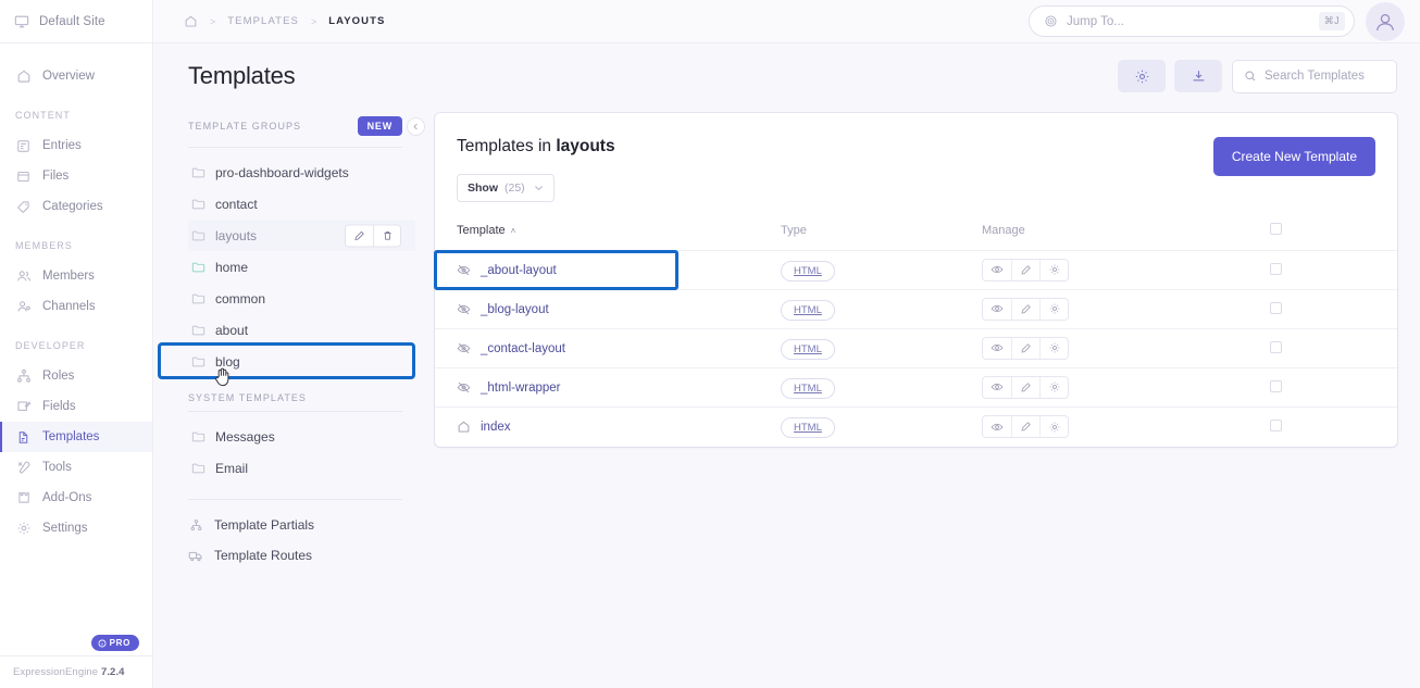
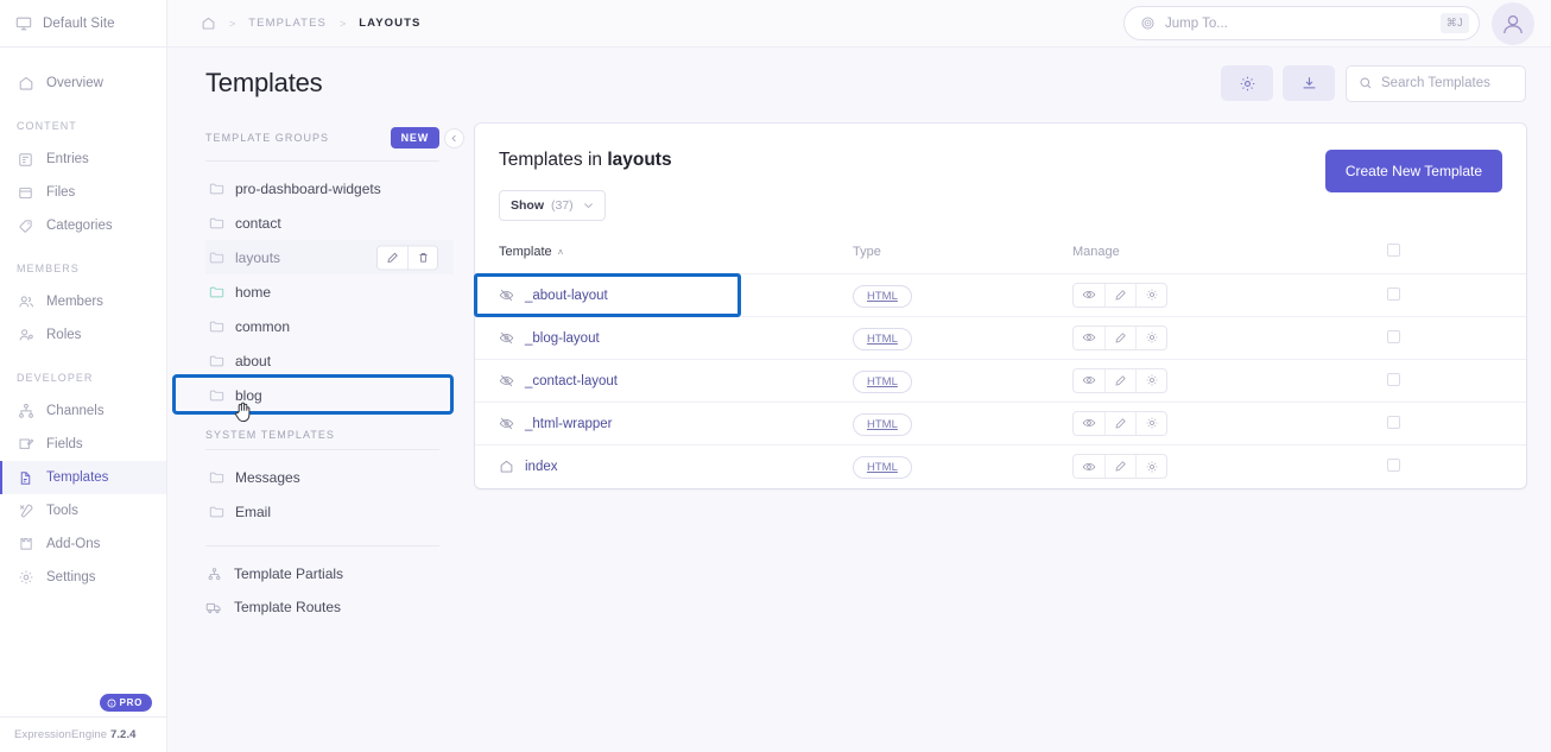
  Default Site
  Overview
  CONTENT
  Entries
  Files
  Categories
  MEMBERS
  Members
- Channels
+ Roles
  DEVELOPER
- Roles
+ Channels
  Fields
  Templates
  Tools
  Add-Ons
  Settings
  PRO
  ExpressionEngine 7.2.4
  >
  TEMPLATES
  >
  LAYOUTS
  Jump To...
  ⌘J
  Templates
  Search Templates
  TEMPLATE GROUPS
  NEW
  pro-dashboard-widgets
  contact
  layouts
  home
  common
  about
  blog
  SYSTEM TEMPLATES
  Messages
  Email
  Template Partials
  Template Routes
  Templates in layouts
  Show
- (25)
+ (37)
  Create New Template
  Template ˄	Type	Manage
  _about-layout	HTML
  _blog-layout	HTML
  _contact-layout	HTML
  _html-wrapper	HTML
  index	HTML
